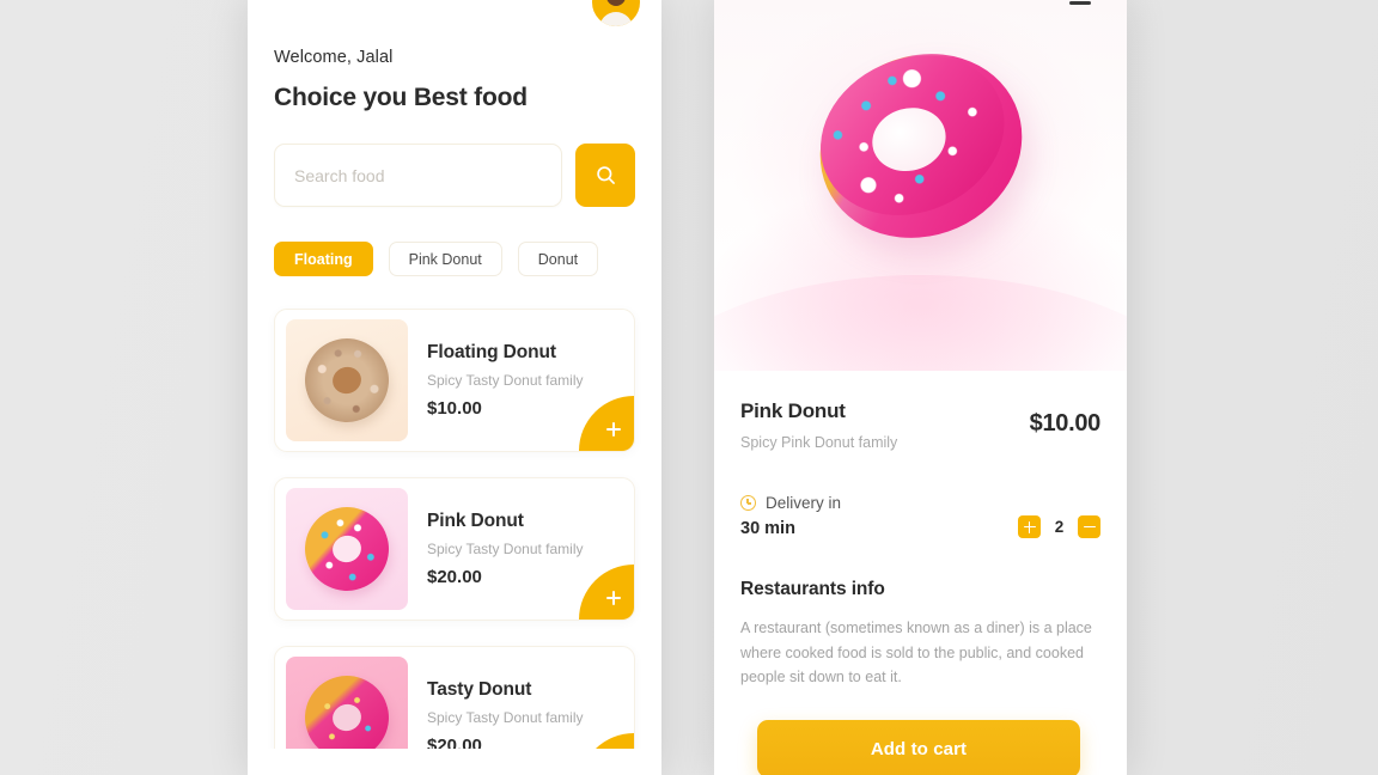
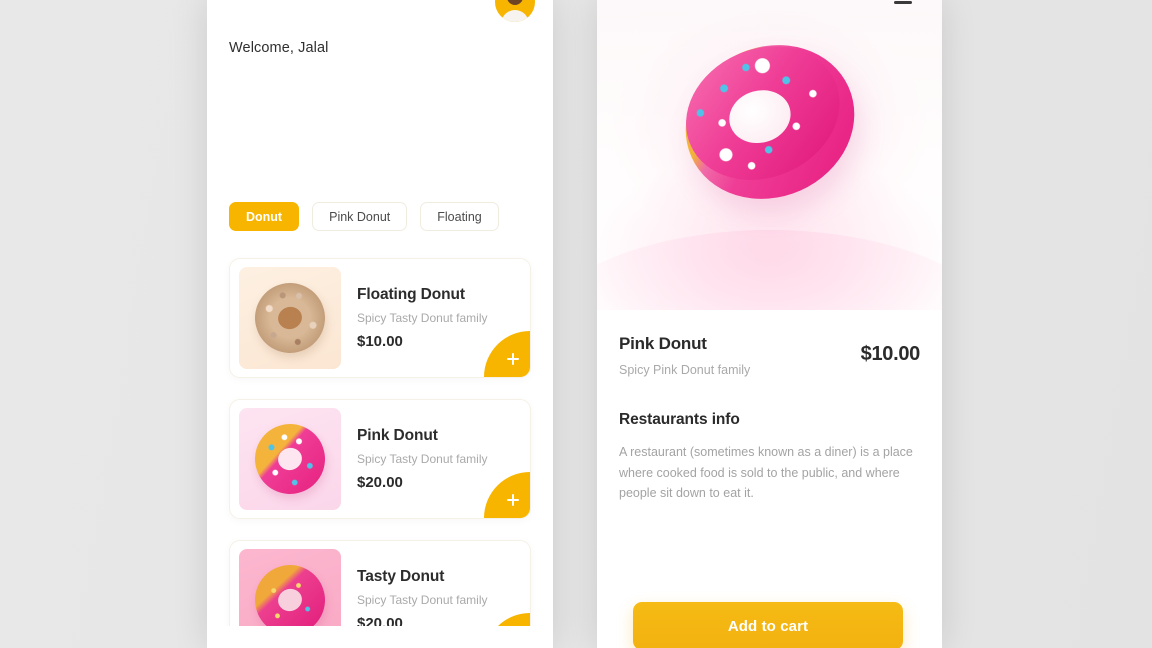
  Welcome, Jalal
- Choice you Best food
- Search food
- Floating
+ Donut
  Pink Donut
- Donut
+ Floating
  Floating Donut
  Spicy Tasty Donut family
  $10.00
  Pink Donut
  Spicy Tasty Donut family
  $20.00
  Tasty Donut
  Spicy Tasty Donut family
  $20.00
  Pink Donut
  Spicy Pink Donut family
  $10.00
- Delivery in
- 30 min
- 2
  Restaurants info
- A restaurant (sometimes known as a diner) is a place where cooked food is sold to the public, and cooked people sit down to eat it.
+ A restaurant (sometimes known as a diner) is a place where cooked food is sold to the public, and where people sit down to eat it.
  Add to cart
